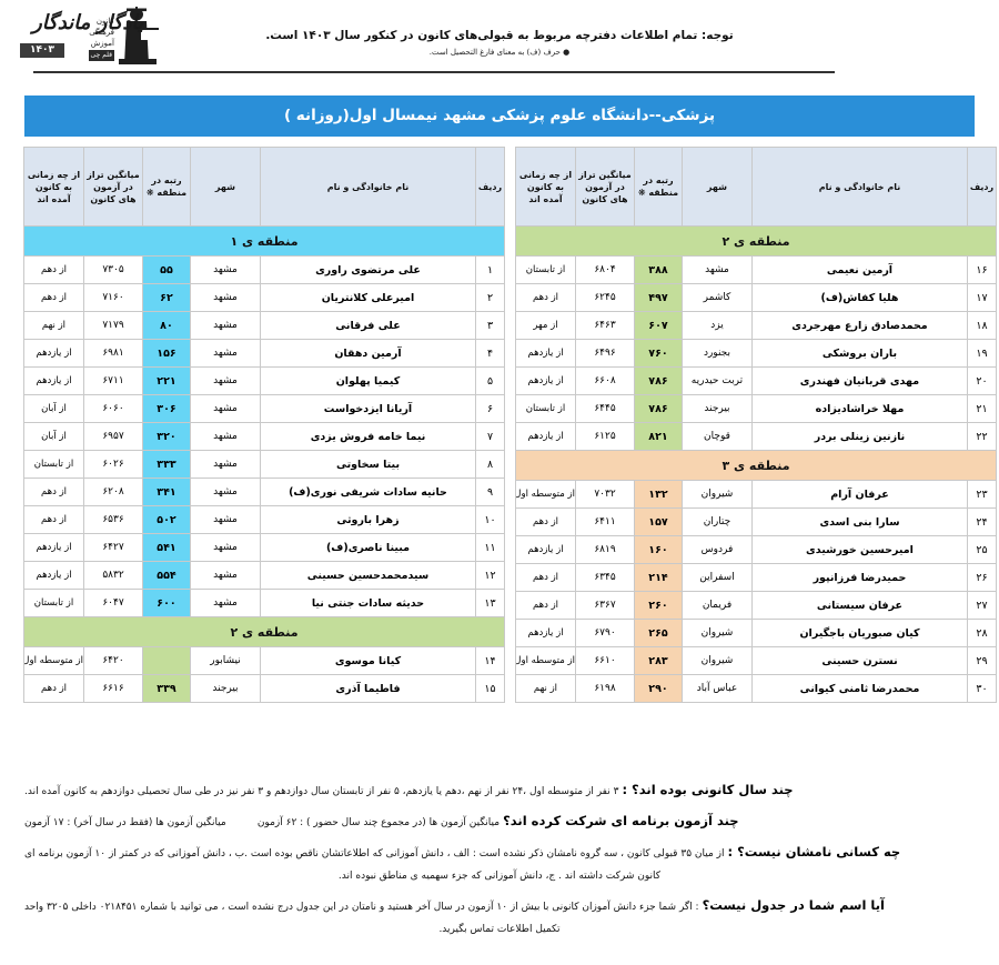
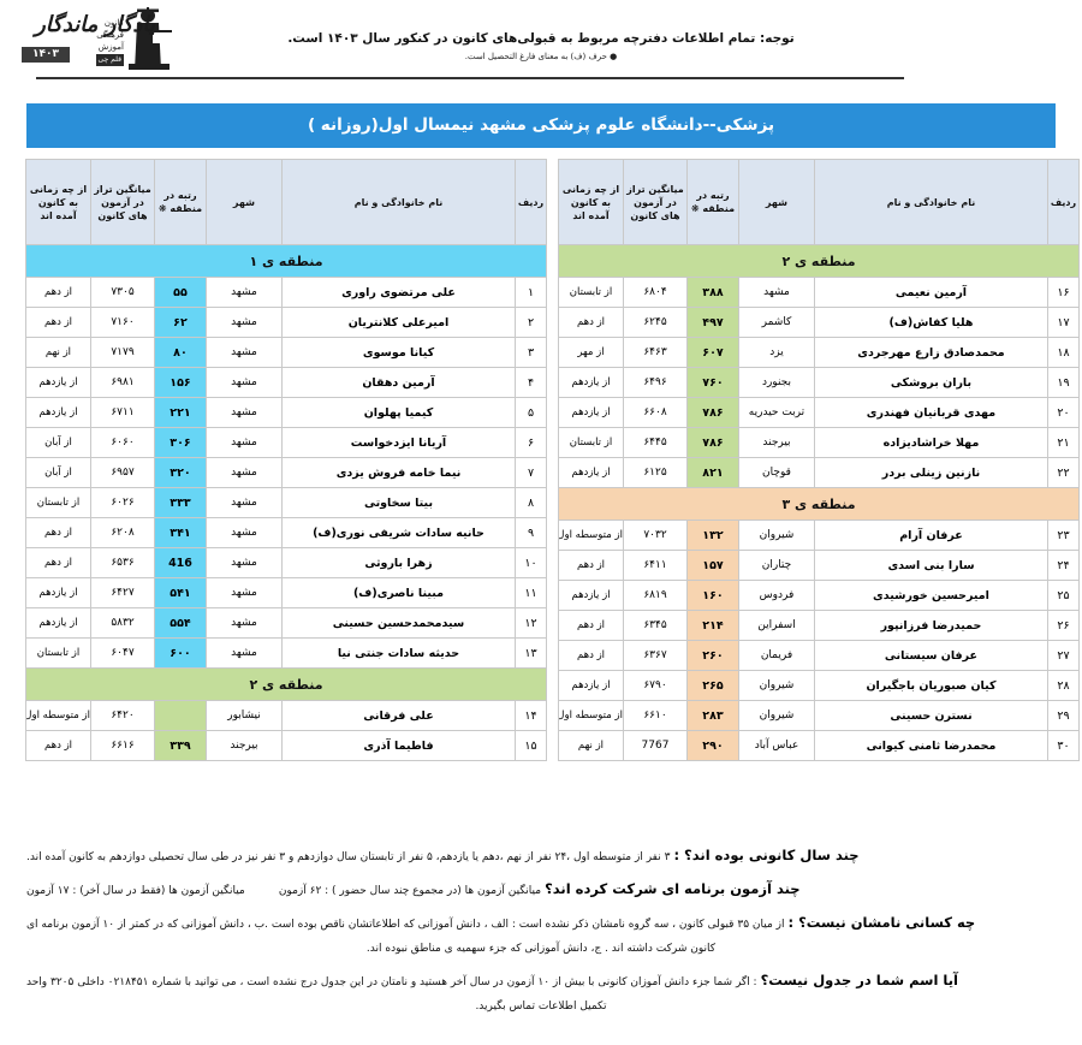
  کانون
  فرهنگی
  آموزش
  توجه: تمام اطلاعات دفترچه مربوط به قبولی‌های کانون در کنکور سال ۱۴۰۳ است.
  ● حرف (ف) به معنای فارغ التحصیل است.
  یادگار ماندگار
  ۱۴۰۳
  پزشکی--دانشگاه علوم پزشکی مشهد نیمسال اول(روزانه )
  ردیف	نام خانوادگی و نام	شهر	رتبه در منطقه ❋	میانگین تراز در آزمون های کانون	از چه زمانی به کانون آمده اند
  منطقه ی ۱
  ۱	علی مرتضوی راوری	مشهد	۵۵	۷۳۰۵	از دهم
  ۲	امیرعلی کلانتریان	مشهد	۶۲	۷۱۶۰	از دهم
- ۳	علی فرقانی	مشهد	۸۰	۷۱۷۹	از نهم
+ ۳	کیانا موسوی	مشهد	۸۰	۷۱۷۹	از نهم
  ۴	آرمین دهقان	مشهد	۱۵۶	۶۹۸۱	از یازدهم
  ۵	کیمیا پهلوان	مشهد	۲۲۱	۶۷۱۱	از یازدهم
  ۶	آریانا ایزدخواست	مشهد	۳۰۶	۶۰۶۰	از آبان
  ۷	نیما خامه فروش یزدی	مشهد	۳۲۰	۶۹۵۷	از آبان
  ۸	بیتا سخاوتی	مشهد	۳۳۳	۶۰۲۶	از تابستان
  ۹	حانیه سادات شریفی نوری(ف)	مشهد	۳۴۱	۶۲۰۸	از دهم
- ۱۰	زهرا باروثی	مشهد	۵۰۲	۶۵۳۶	از دهم
+ ۱۰	زهرا باروثی	مشهد	416	۶۵۳۶	از دهم
  ۱۱	مبینا ناصری(ف)	مشهد	۵۴۱	۶۴۲۷	از یازدهم
  ۱۲	سیدمحمدحسین حسینی	مشهد	۵۵۴	۵۸۳۲	از یازدهم
  ۱۳	حدیثه سادات جنتی نیا	مشهد	۶۰۰	۶۰۴۷	از تابستان
  منطقه ی ۲
- ۱۴	کیانا موسوی	نیشابور		۶۴۲۰	از متوسطه اول
+ ۱۴	علی فرقانی	نیشابور		۶۴۲۰	از متوسطه اول
  ۱۵	فاطیما آذری	بیرجند	۳۳۹	۶۶۱۶	از دهم
  ردیف	نام خانوادگی و نام	شهر	رتبه در منطقه ❋	میانگین تراز در آزمون های کانون	از چه زمانی به کانون آمده اند
  منطقه ی ۲
  ۱۶	آرمین نعیمی	مشهد	۳۸۸	۶۸۰۴	از تابستان
  ۱۷	هلیا کفاش(ف)	کاشمر	۴۹۷	۶۲۴۵	از دهم
  ۱۸	محمدصادق زارع مهرجردی	یزد	۶۰۷	۶۴۶۳	از مهر
  ۱۹	باران بروشکی	بجنورد	۷۶۰	۶۴۹۶	از یازدهم
  ۲۰	مهدی قربانیان فهندری	تربت حیدریه	۷۸۶	۶۶۰۸	از یازدهم
  ۲۱	مهلا خراشادیزاده	بیرجند	۷۸۶	۶۴۴۵	از تابستان
  ۲۲	نازنین زینلی بردر	قوچان	۸۲۱	۶۱۲۵	از یازدهم
  منطقه ی ۳
  ۲۳	عرفان آرام	شیروان	۱۳۲	۷۰۳۲	از متوسطه اول
  ۲۴	سارا بنی اسدی	چتاران	۱۵۷	۶۴۱۱	از دهم
  ۲۵	امیرحسین خورشیدی	فردوس	۱۶۰	۶۸۱۹	از یازدهم
  ۲۶	حمیدرضا فرزانپور	اسفراین	۲۱۴	۶۳۴۵	از دهم
  ۲۷	عرفان سیستانی	فریمان	۲۶۰	۶۳۶۷	از دهم
  ۲۸	کیان صبوریان باجگیران	شیروان	۲۶۵	۶۷۹۰	از یازدهم
  ۲۹	نسترن حسینی	شیروان	۲۸۳	۶۶۱۰	از متوسطه اول
- ۳۰	محمدرضا ثامنی کیوانی	عباس آباد	۲۹۰	۶۱۹۸	از نهم
+ ۳۰	محمدرضا ثامنی کیوانی	عباس آباد	۲۹۰	7767	از نهم
  چند سال کانونی بوده اند؟ : ۳ نفر از متوسطه اول ،۲۴ نفر از نهم ،دهم یا یازدهم، ۵ نفر از تابستان سال دوازدهم و ۳ نفر نیز در طی سال تحصیلی دوازدهم به کانون آمده اند.
  چند آزمون برنامه ای شرکت کرده اند؟ میانگین آزمون ها (در مجموع چند سال حضور ) : ۶۲ آزمون میانگین آزمون ها (فقط در سال آخر) : ۱۷ آزمون
  چه کسانی نامشان نیست؟ : از میان ۳۵ قبولی کانون ، سه گروه نامشان ذکر نشده است : الف ، دانش آموزانی که اطلاعاتشان ناقص بوده است .ب ، دانش آموزانی که در کمتر از ۱۰ آزمون برنامه ای
  کانون شرکت داشته اند . ج، دانش آموزانی که جزء سهمیه ی مناطق نبوده اند.
  آیا اسم شما در جدول نیست؟ : اگر شما جزء دانش آموزان کانونی با بیش از ۱۰ آزمون در سال آخر هستید و نامتان در این جدول درج نشده است ، می توانید با شماره ۰۲۱۸۴۵۱ داخلی ۳۲۰۵ واحد
  تکمیل اطلاعات تماس بگیرید.
